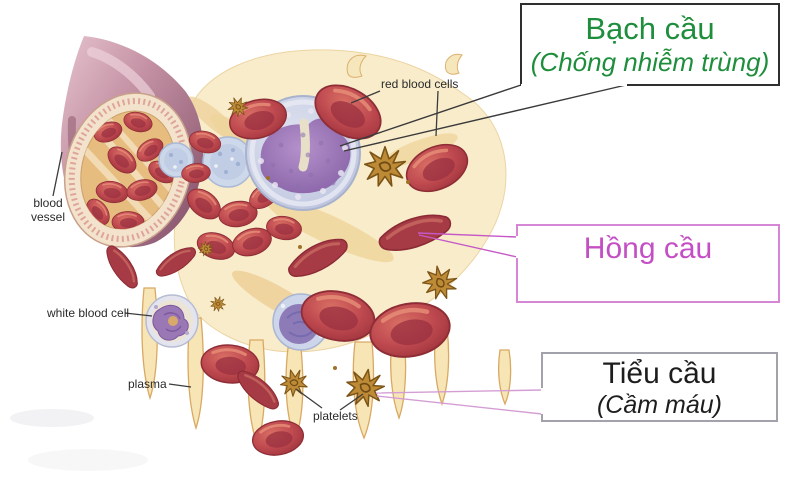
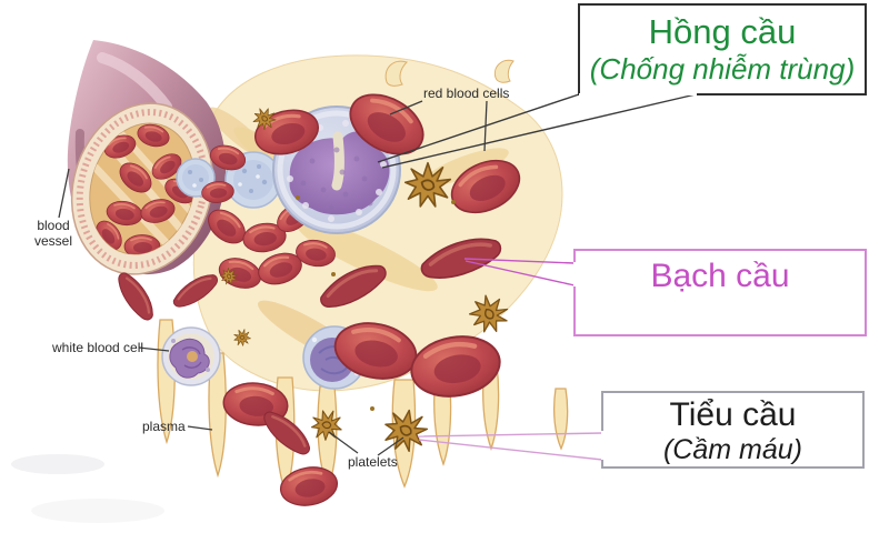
  red blood cells
  blood vessel
  white blood cell
  plasma
  platelets
- Bạch cầu
+ Hồng cầu
  (Chống nhiễm trùng)
- Hồng cầu
+ Bạch cầu
  Tiểu cầu
  (Cầm máu)
